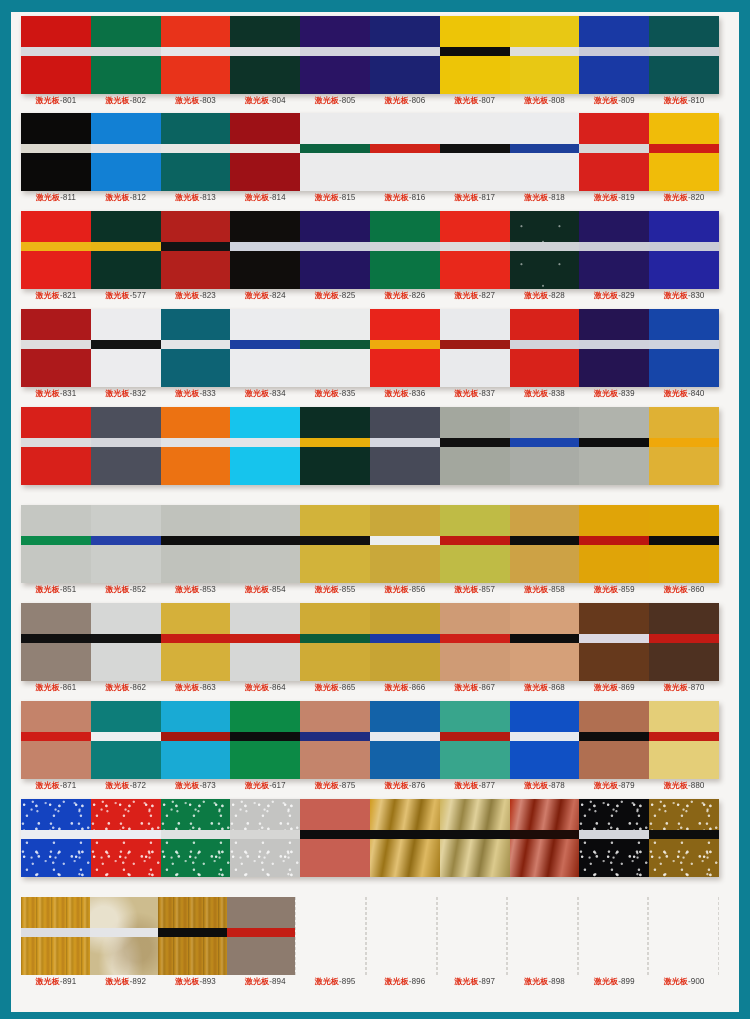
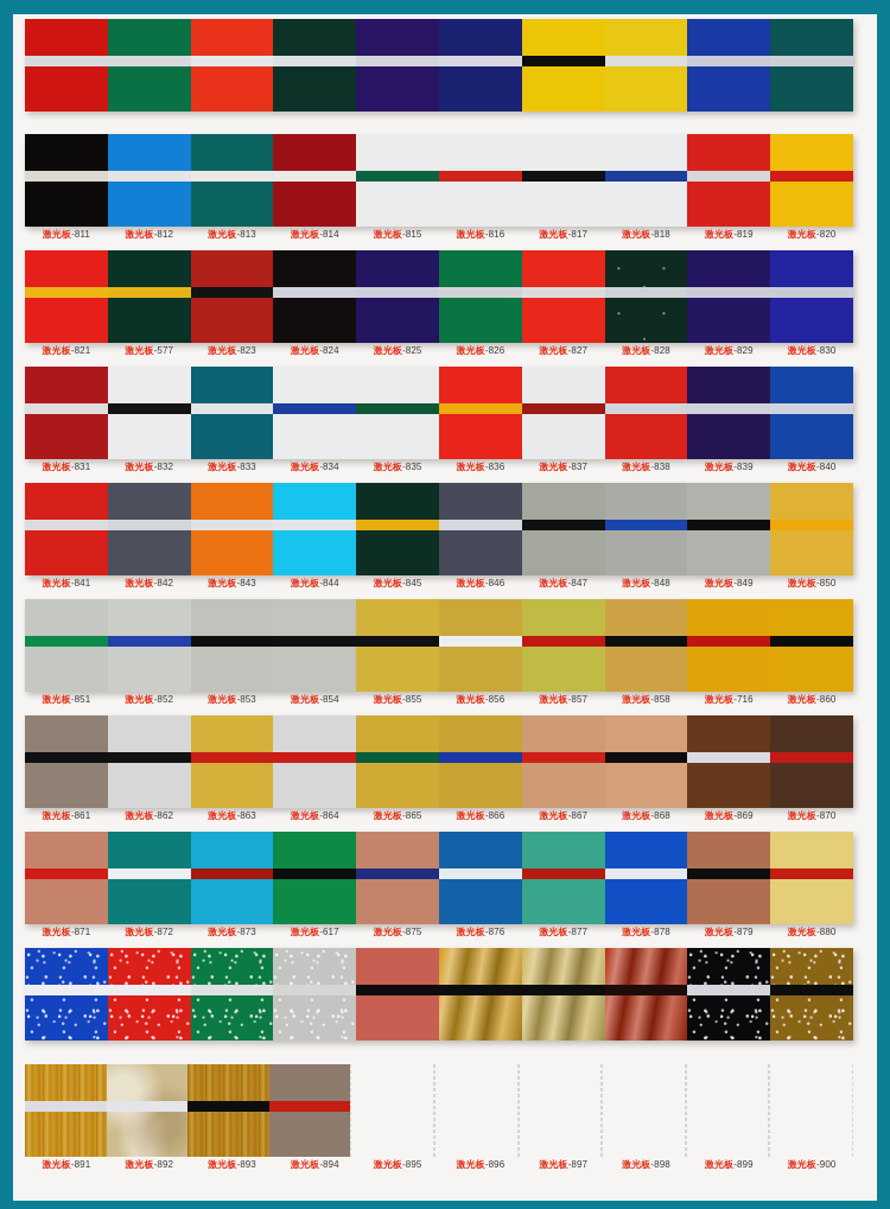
- 激光板-801
- 激光板-802
- 激光板-803
- 激光板-804
- 激光板-805
- 激光板-806
- 激光板-807
- 激光板-808
- 激光板-809
- 激光板-810
  激光板-811
  激光板-812
  激光板-813
  激光板-814
  激光板-815
  激光板-816
  激光板-817
  激光板-818
  激光板-819
  激光板-820
  激光板-821
  激光板-577
  激光板-823
  激光板-824
  激光板-825
  激光板-826
  激光板-827
  激光板-828
  激光板-829
  激光板-830
  激光板-831
  激光板-832
  激光板-833
  激光板-834
  激光板-835
  激光板-836
  激光板-837
  激光板-838
  激光板-839
  激光板-840
+ 激光板-841
+ 激光板-842
+ 激光板-843
+ 激光板-844
+ 激光板-845
+ 激光板-846
+ 激光板-847
+ 激光板-848
+ 激光板-849
+ 激光板-850
  激光板-851
  激光板-852
  激光板-853
  激光板-854
  激光板-855
  激光板-856
  激光板-857
  激光板-858
- 激光板-859
+ 激光板-716
  激光板-860
  激光板-861
  激光板-862
  激光板-863
  激光板-864
  激光板-865
  激光板-866
  激光板-867
  激光板-868
  激光板-869
  激光板-870
  激光板-871
  激光板-872
  激光板-873
  激光板-617
  激光板-875
  激光板-876
  激光板-877
  激光板-878
  激光板-879
  激光板-880
  激光板-891
  激光板-892
  激光板-893
  激光板-894
  激光板-895
  激光板-896
  激光板-897
  激光板-898
  激光板-899
  激光板-900
